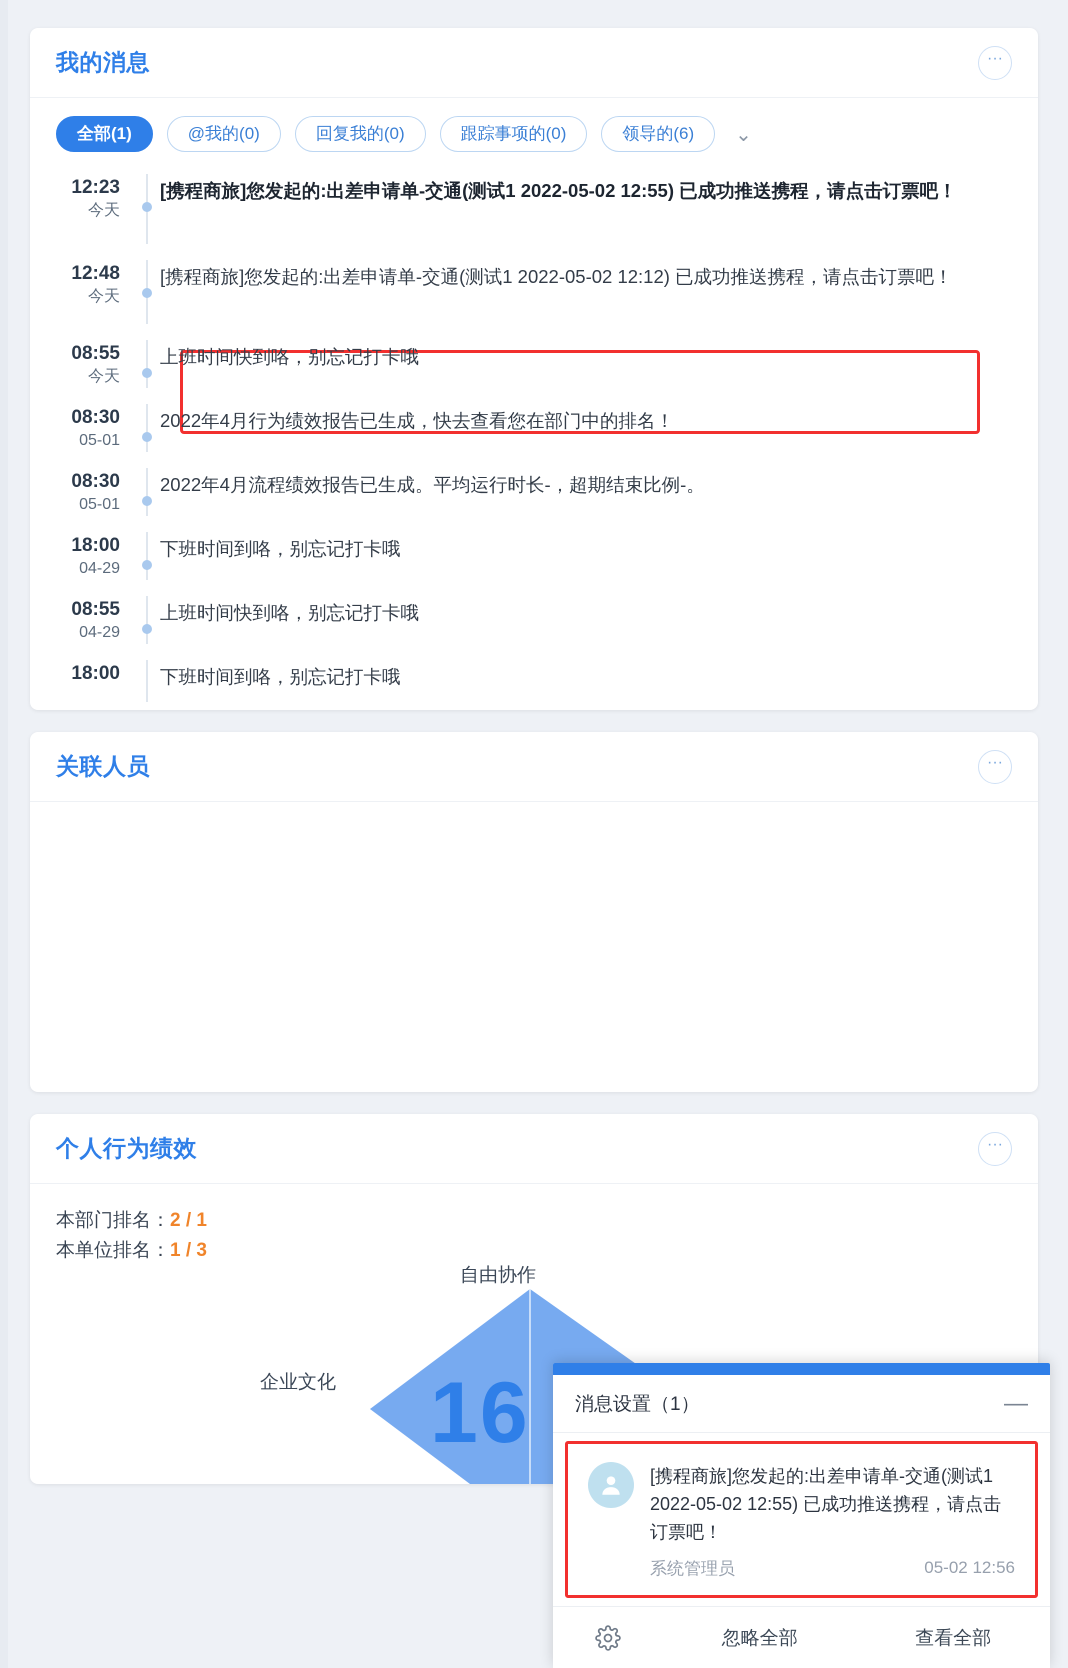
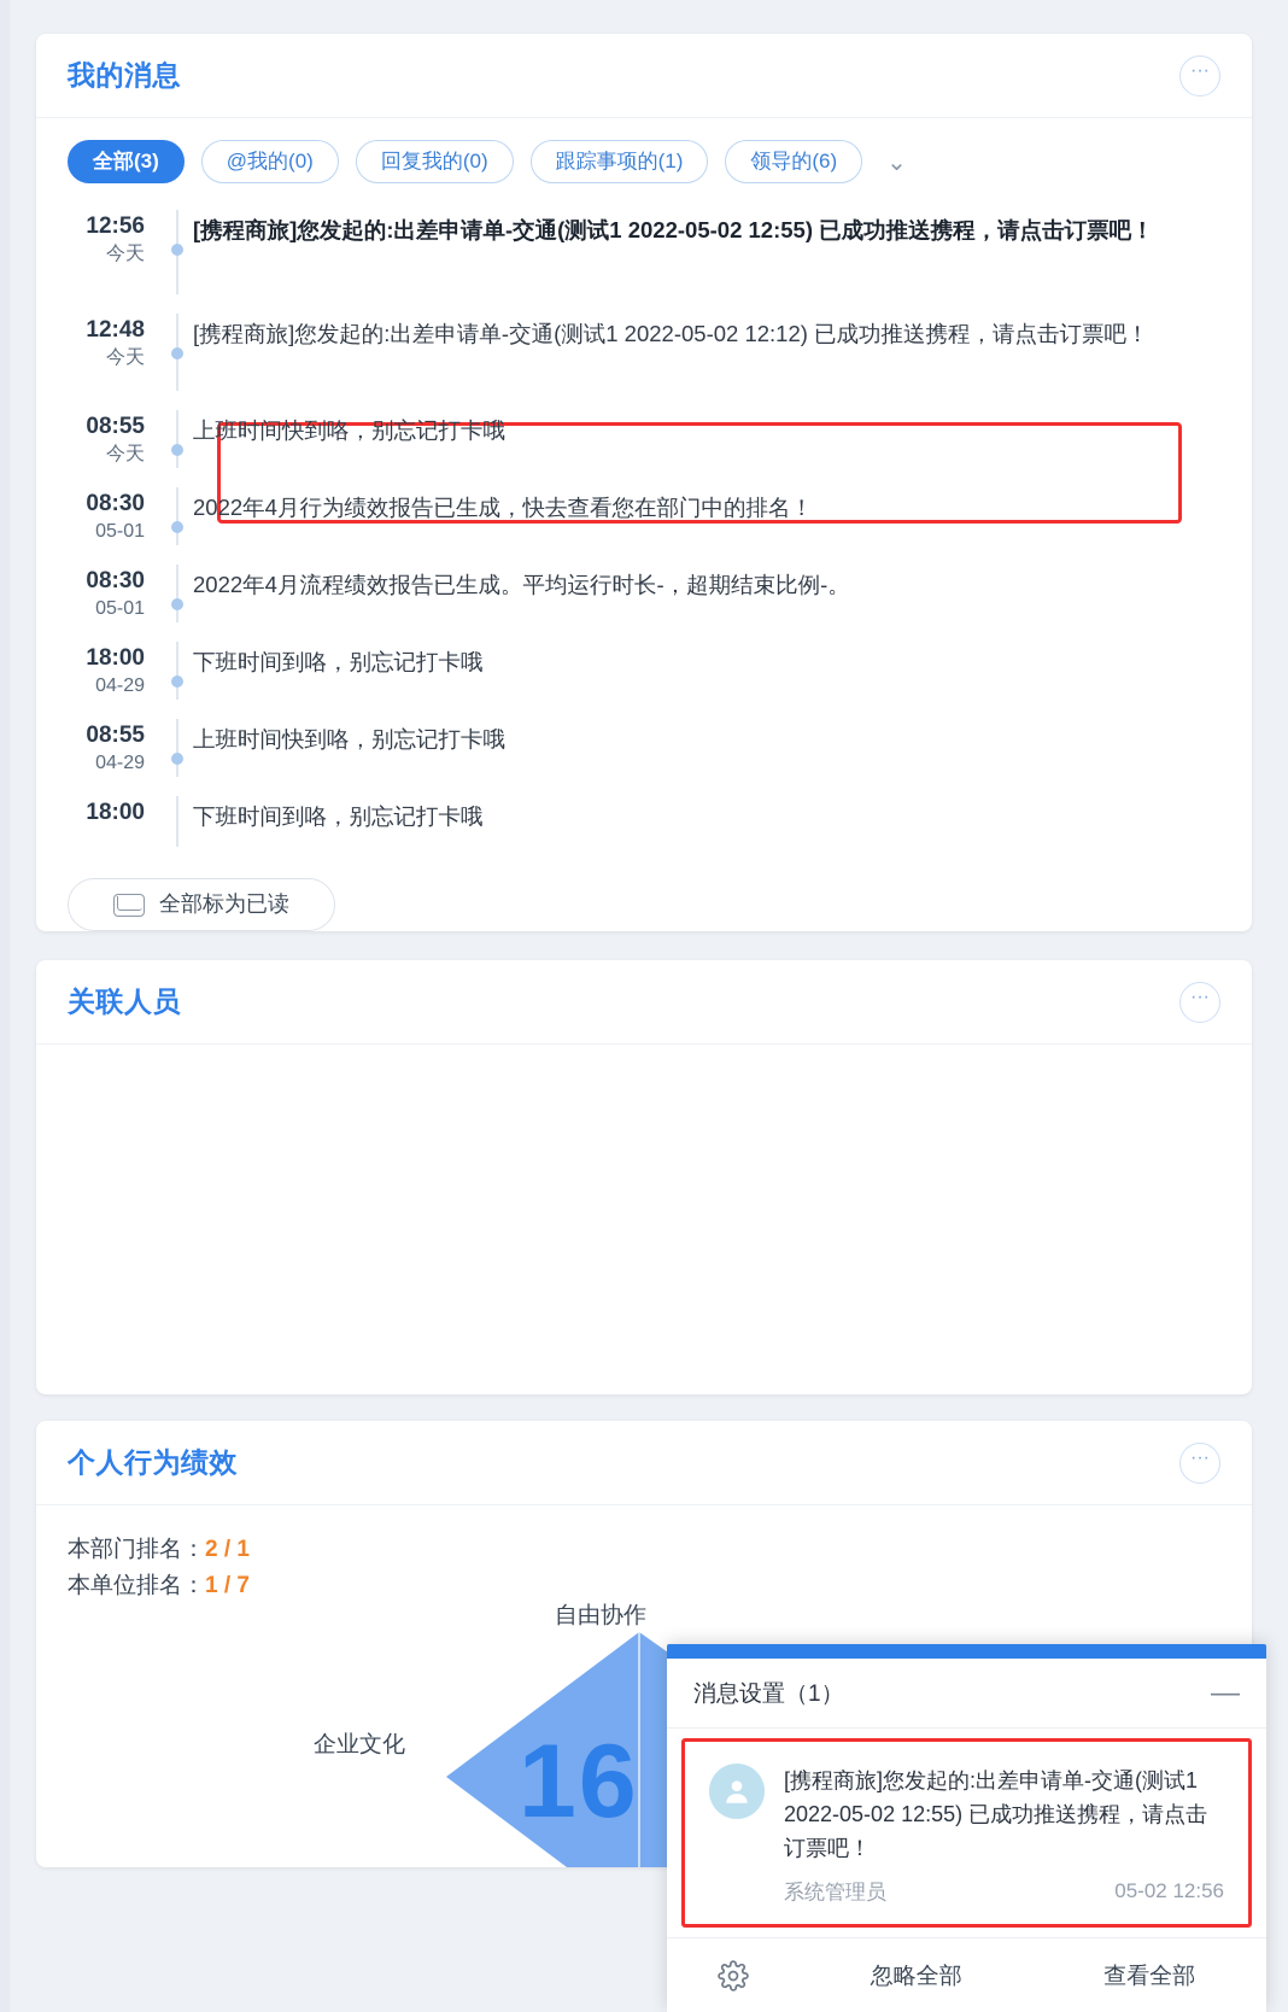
  我的消息
  ···
- 全部(1)
+ 全部(3)
  @我的(0)
  回复我的(0)
- 跟踪事项的(0)
+ 跟踪事项的(1)
  领导的(6)
  ⌄
- 12:23
+ 12:56
  今天
  [携程商旅]您发起的:出差申请单-交通(测试1 2022-05-02 12:55) 已成功推送携程，请点击订票吧！
  12:48
  今天
  [携程商旅]您发起的:出差申请单-交通(测试1 2022-05-02 12:12) 已成功推送携程，请点击订票吧！
  08:55
  今天
  上班时间快到咯，别忘记打卡哦
  08:30
  05-01
  2022年4月行为绩效报告已生成，快去查看您在部门中的排名！
  08:30
  05-01
  2022年4月流程绩效报告已生成。平均运行时长-，超期结束比例-。
  18:00
  04-29
  下班时间到咯，别忘记打卡哦
  08:55
  04-29
  上班时间快到咯，别忘记打卡哦
  18:00
  下班时间到咯，别忘记打卡哦
+ 全部标为已读
  关联人员
  ···
  个人行为绩效
  ···
  本部门排名：2 / 1
- 本单位排名：1 / 3
+ 本单位排名：1 / 7
  自由协作
  企业文化
  16
  消息设置（1）
  —
  [携程商旅]您发起的:出差申请单-交通(测试1 2022-05-02 12:55) 已成功推送携程，请点击订票吧！
  系统管理员
  05-02 12:56
  忽略全部
  查看全部
